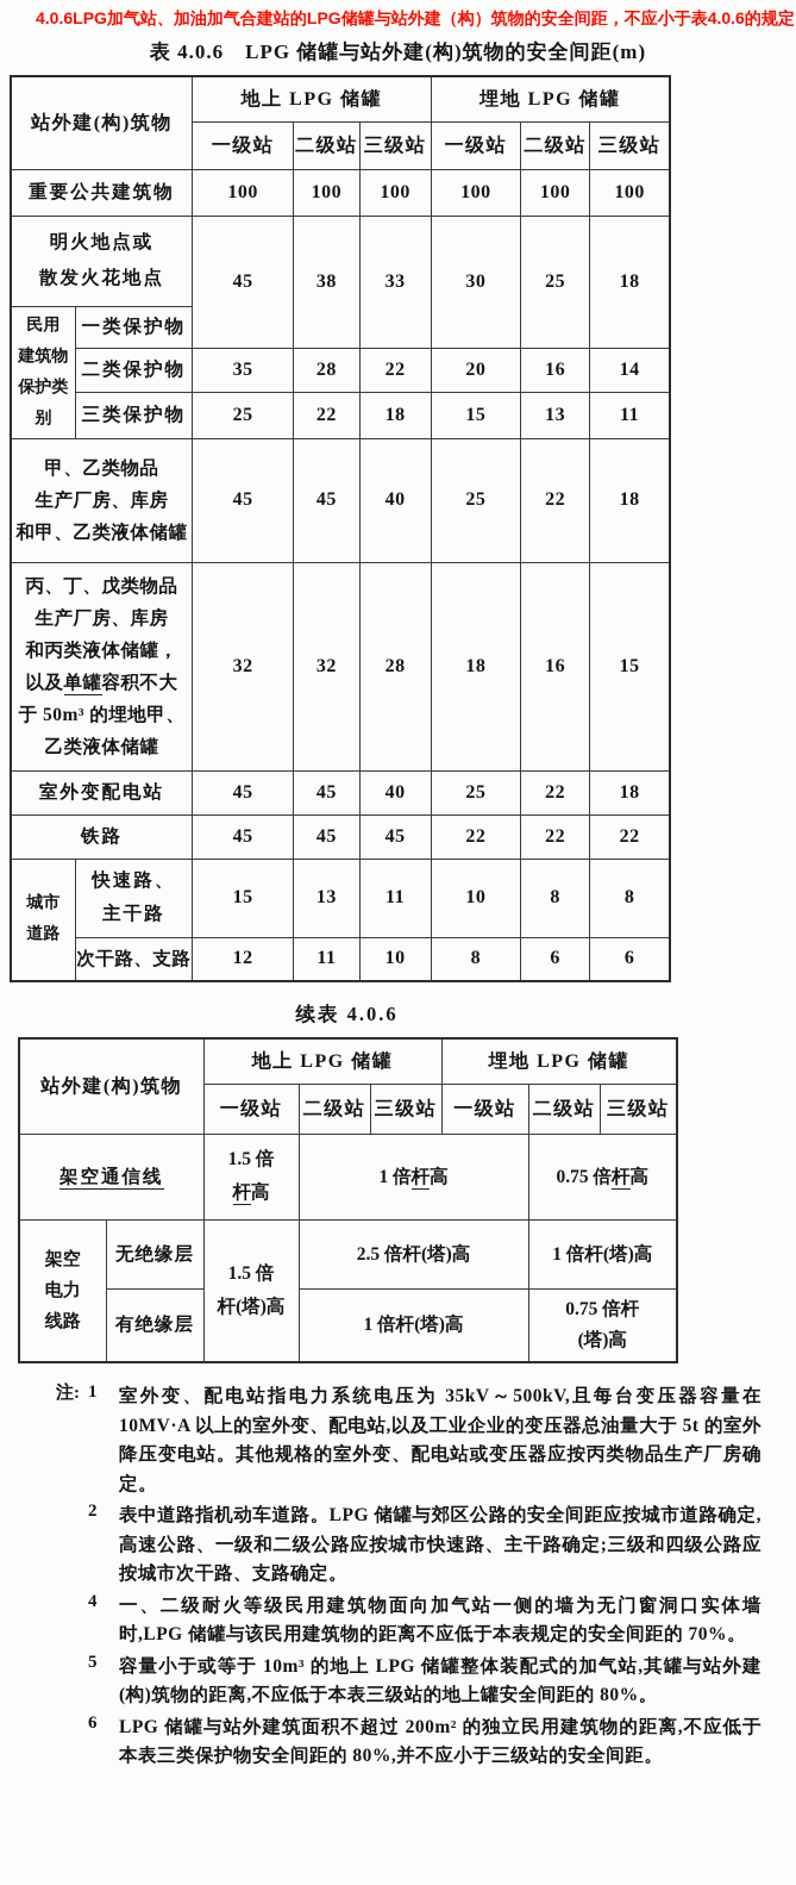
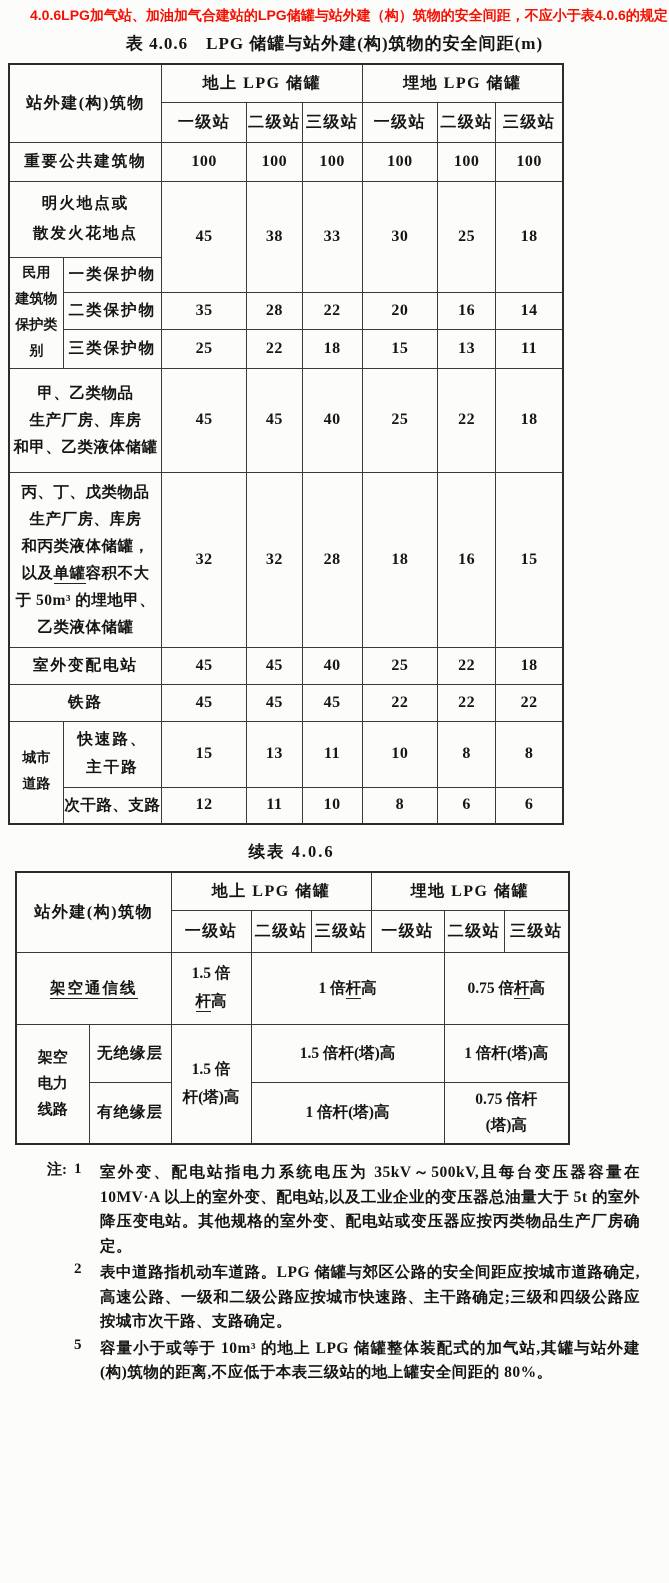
  4.0.6LPG加气站、加油加气合建站的LPG储罐与站外建（构）筑物的安全间距，不应小于表4.0.6的规定
  表 4.0.6 LPG 储罐与站外建(构)筑物的安全间距(m)
  站外建(构)筑物	地上 LPG 储罐	埋地 LPG 储罐
  一级站	二级站	三级站	一级站	二级站	三级站
  重要公共建筑物	100	100	100	100	100	100
  明火地点或 散发火花地点	45	38	33	30	25	18
  民用 建筑物 保护类别	一类保护物
  二类保护物	35	28	22	20	16	14
  三类保护物	25	22	18	15	13	11
  甲、乙类物品 生产厂房、库房 和甲、乙类液体储罐	45	45	40	25	22	18
  丙、丁、戊类物品 生产厂房、库房 和丙类液体储罐， 以及单罐容积不大 于 50m³ 的埋地甲、 乙类液体储罐	32	32	28	18	16	15
  室外变配电站	45	45	40	25	22	18
  铁路	45	45	45	22	22	22
  城市 道路	快速路、 主干路	15	13	11	10	8	8
  次干路、支路	12	11	10	8	6	6
  续表 4.0.6
  站外建(构)筑物	地上 LPG 储罐	埋地 LPG 储罐
  一级站	二级站	三级站	一级站	二级站	三级站
  架空通信线	1.5 倍 杆高	1 倍杆高	0.75 倍杆高
- 架空 电力 线路	无绝缘层	1.5 倍 杆(塔)高	2.5 倍杆(塔)高	1 倍杆(塔)高
+ 架空 电力 线路	无绝缘层	1.5 倍 杆(塔)高	1.5 倍杆(塔)高	1 倍杆(塔)高
  有绝缘层	1 倍杆(塔)高	0.75 倍杆 (塔)高
  注:
  1
  室外变、配电站指电力系统电压为 35kV～500kV,且每台变压器容量在 10MV·A 以上的室外变、配电站,以及工业企业的变压器总油量大于 5t 的室外降压变电站。其他规格的室外变、配电站或变压器应按丙类物品生产厂房确定。
  2
  表中道路指机动车道路。LPG 储罐与郊区公路的安全间距应按城市道路确定,高速公路、一级和二级公路应按城市快速路、主干路确定;三级和四级公路应按城市次干路、支路确定。
- 4
- 一、二级耐火等级民用建筑物面向加气站一侧的墙为无门窗洞口实体墙时,LPG 储罐与该民用建筑物的距离不应低于本表规定的安全间距的 70%。
  5
  容量小于或等于 10m³ 的地上 LPG 储罐整体装配式的加气站,其罐与站外建(构)筑物的距离,不应低于本表三级站的地上罐安全间距的 80%。
- 6
- LPG 储罐与站外建筑面积不超过 200m² 的独立民用建筑物的距离,不应低于本表三类保护物安全间距的 80%,并不应小于三级站的安全间距。
